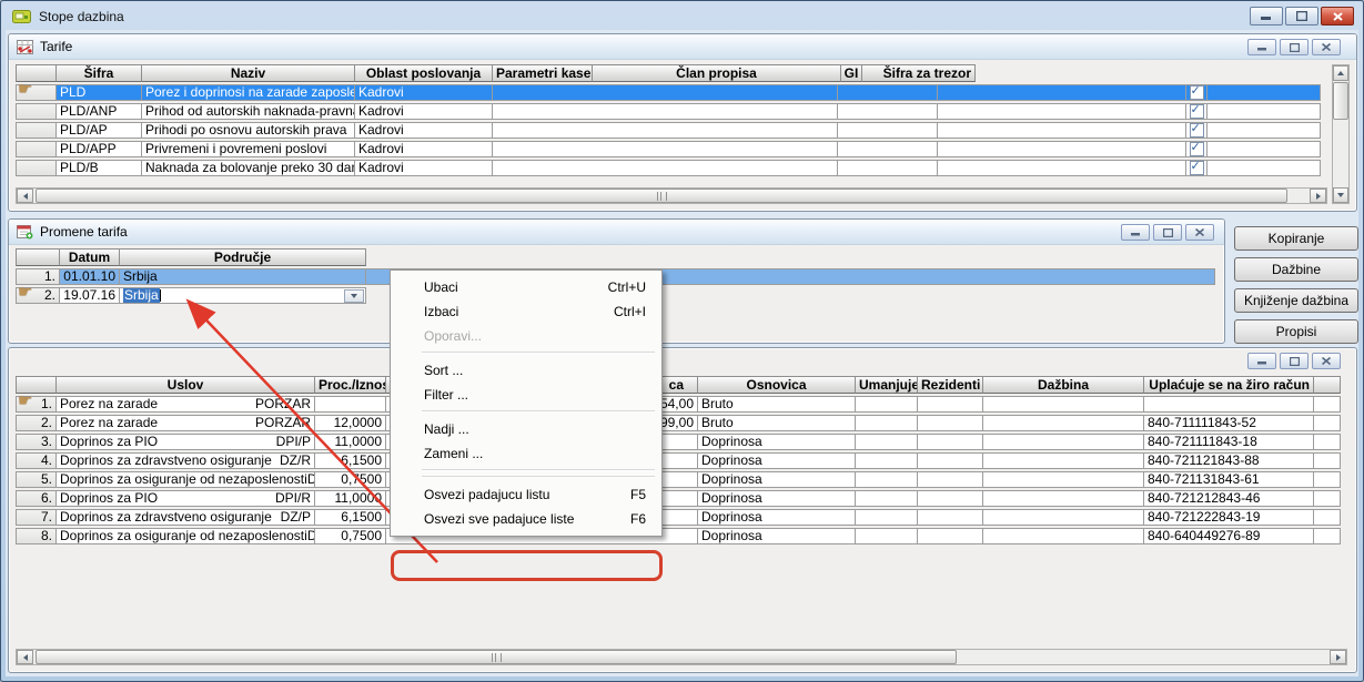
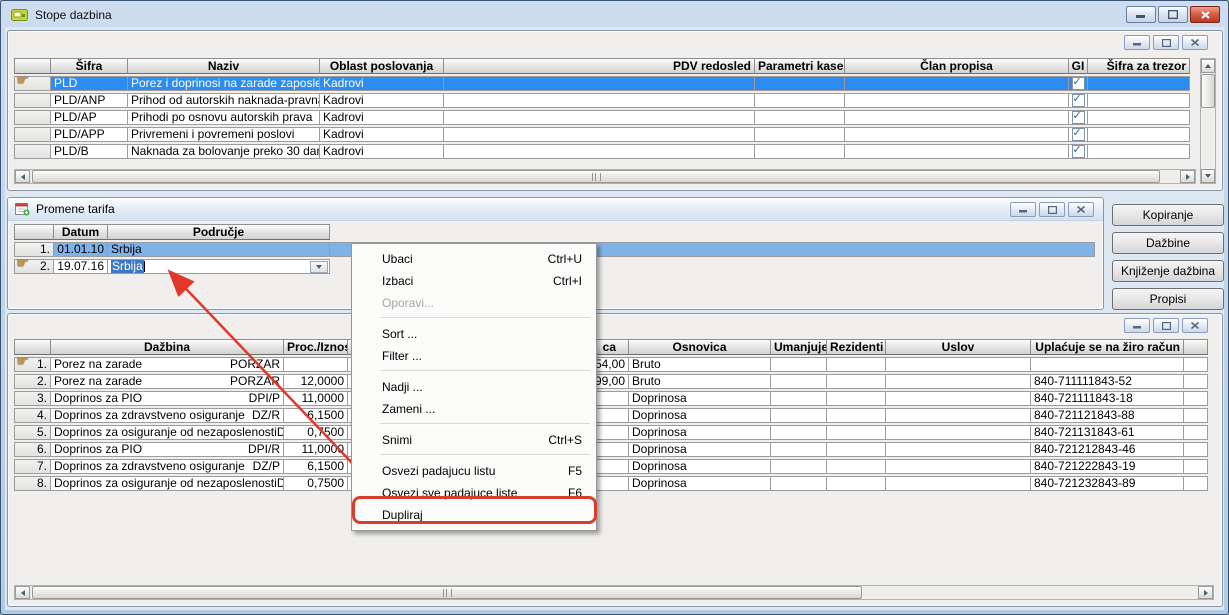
  Stope dazbina
- Tarife
  Šifra
  Naziv
  Oblast poslovanja
+ PDV redosled
  Parametri kase
  Član propisa
  GI
  Šifra za trezor
  PLD
  Porez i doprinosi na zarade zaposl
  Kadrovi
  PLD/ANP
  Prihod od autorskih naknada-pravn
  Kadrovi
  PLD/AP
  Prihodi po osnovu autorskih prava
  Kadrovi
  PLD/APP
  Privremeni i povremeni poslovi
  Kadrovi
  PLD/B
  Naknada za bolovanje preko 30 da
  Kadrovi
  ☛
  Promene tarifa
  Datum
  Područje
  1.
  01.01.10
  Srbija
  2.
  19.07.16
  Srbija
  ☛
  Kopiranje
  Dažbine
  Knjiženje dažbina
  Propisi
- Uslov
+ Dažbina
  Proc./Izno
  ca
  Osnovica
  Umanjuje
  Rezidenti
- Dažbina
+ Uslov
  Uplaćuje se na žiro račun
  1.
  Porez na zarade
  PORZAR
  54,00
  Bruto
  2.
  Porez na zarade
  PORZAR
  12,0000
  99,00
  Bruto
  840-711111843-52
  3.
  Doprinos za PIO
  DPI/P
  11,0000
  Doprinosa
  840-721111843-18
  4.
  Doprinos za zdravstveno osiguranje
  DZ/R
  6,1500
  Doprinosa
  840-721121843-88
  5.
  Doprinos za osiguranje od nezaposlenosti
  0,7500
  Doprinosa
  840-721131843-61
  6.
  Doprinos za PIO
  DPI/R
  11,0000
  Doprinosa
  840-721212843-46
  7.
  Doprinos za zdravstveno osiguranje
  DZ/P
  6,1500
  Doprinosa
  840-721222843-19
  8.
  Doprinos za osiguranje od nezaposlenosti
  0,7500
  Doprinosa
- 840-640449276-89
+ 840-721232843-89
  ☛
  Ubaci
  Ctrl+U
  Izbaci
  Ctrl+I
  Oporavi...
  Sort ...
  Filter ...
  Nadji ...
  Zameni ...
+ Snimi
+ Ctrl+S
  Osvezi padajucu listu
  F5
  Osvezi sve padajuce liste
  F6
+ Dupliraj
